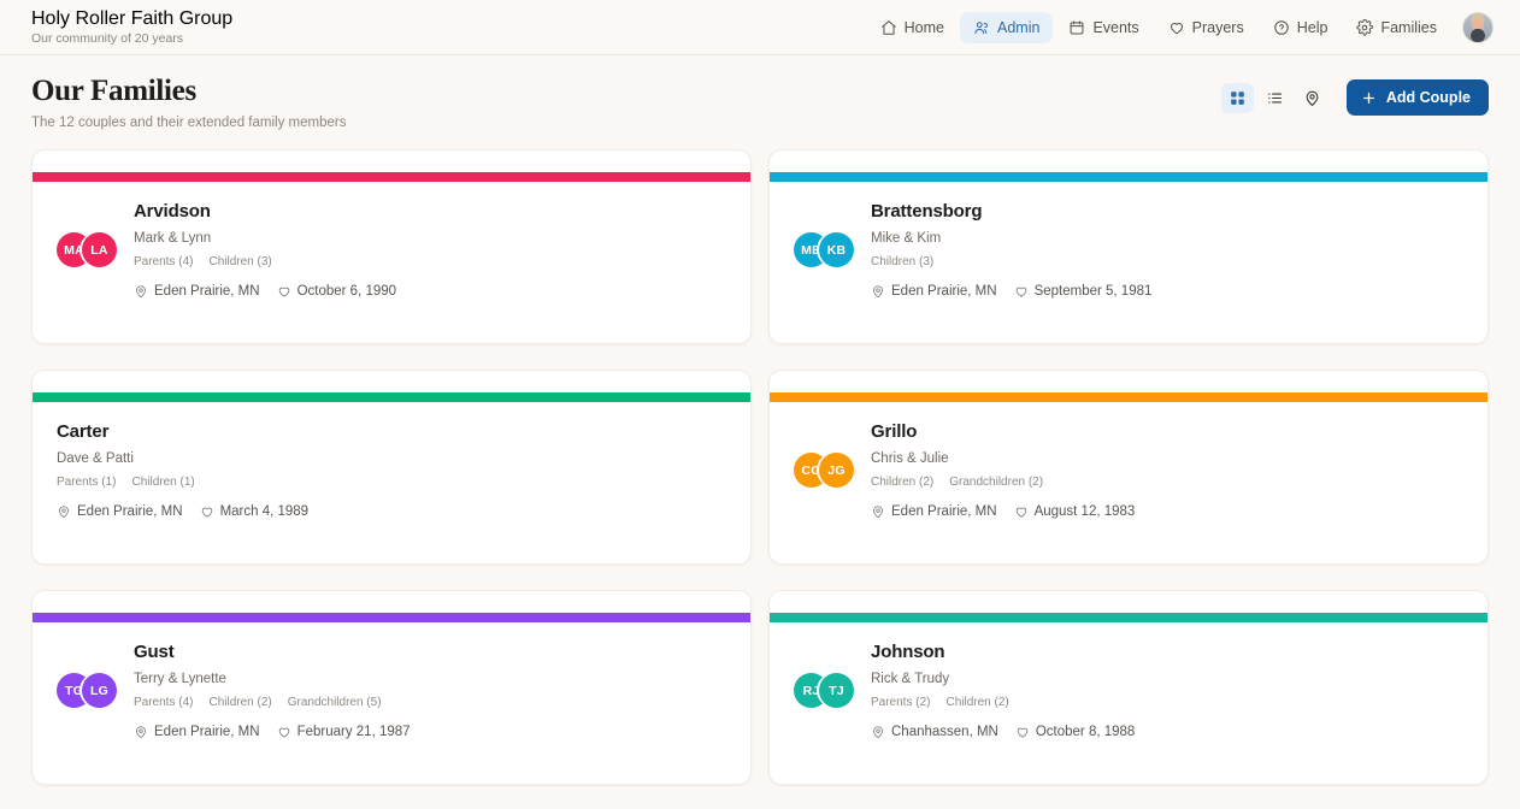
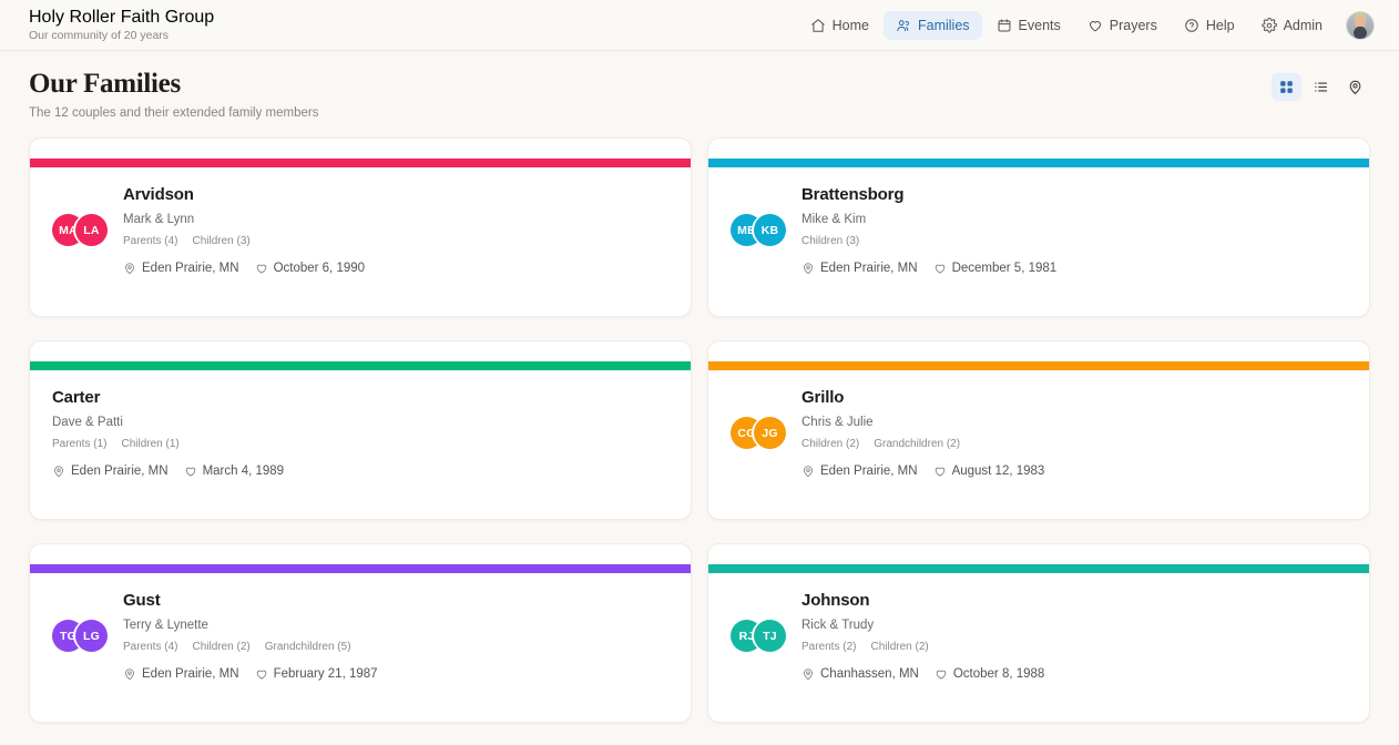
  Holy Roller Faith Group
  Our community of 20 years
  Home
- Admin
+ Families
  Events
  Prayers
  Help
- Families
+ Admin
  Our Families
  The 12 couples and their extended family members
- Add Couple
  MA
  LA
  Arvidson
  Mark & Lynn
  Parents (4)
  Children (3)
  Eden Prairie, MN
  October 6, 1990
  MB
  KB
  Brattensborg
  Mike & Kim
  Children (3)
  Eden Prairie, MN
- September 5, 1981
+ December 5, 1981
  Carter
  Dave & Patti
  Parents (1)
  Children (1)
  Eden Prairie, MN
  March 4, 1989
  CG
  JG
  Grillo
  Chris & Julie
  Children (2)
  Grandchildren (2)
  Eden Prairie, MN
  August 12, 1983
  TG
  LG
  Gust
  Terry & Lynette
  Parents (4)
  Children (2)
  Grandchildren (5)
  Eden Prairie, MN
  February 21, 1987
  RJ
  TJ
  Johnson
  Rick & Trudy
  Parents (2)
  Children (2)
  Chanhassen, MN
  October 8, 1988
